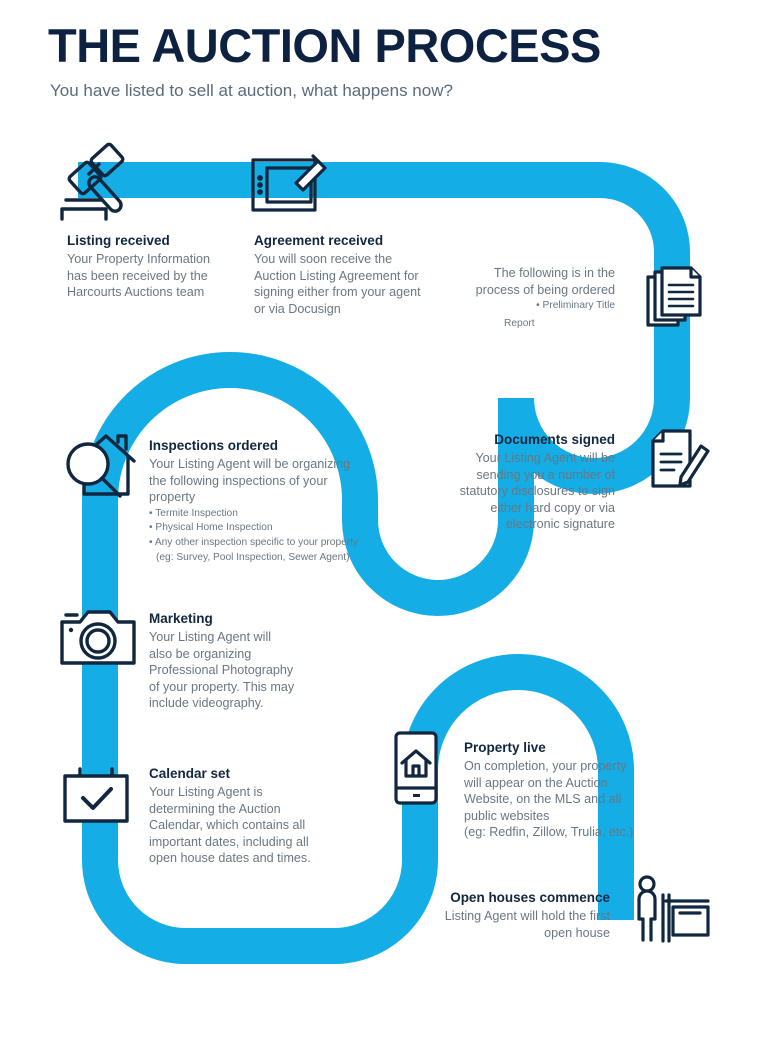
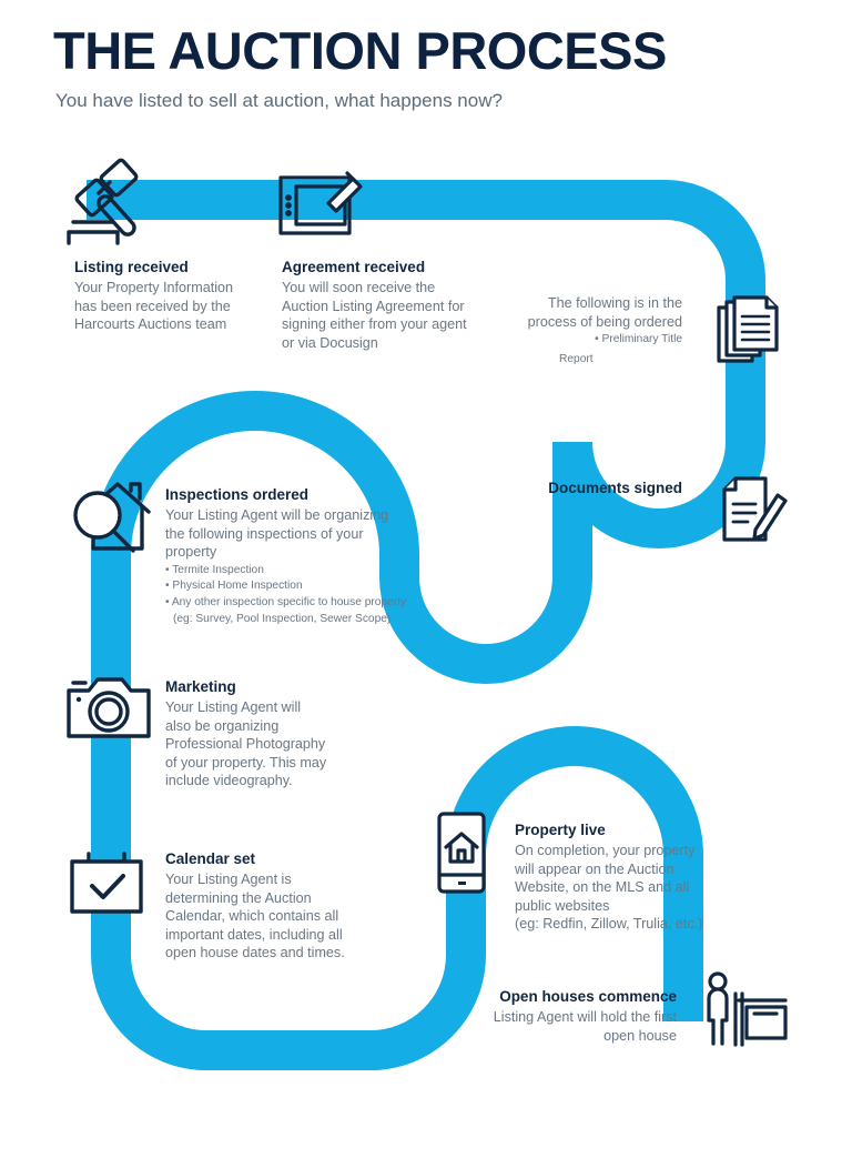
  THE AUCTION PROCESS
  You have listed to sell at auction, what happens now?
  Listing received
  Your Property Information
  has been received by the
  Harcourts Auctions team
  Agreement received
  You will soon receive the
  Auction Listing Agreement for
  signing either from your agent
  or via Docusign
  The following is in the
  process of being ordered
  • Preliminary Title
  Report
  Documents signed
- Your Listing Agent will be
- sending you a number of
- statutory disclosures to sign
- either hard copy or via
- electronic signature
  Inspections ordered
  Your Listing Agent will be organizing
  the following inspections of your
  property
  • Termite Inspection
  • Physical Home Inspection
- • Any other inspection specific to your property
+ • Any other inspection specific to house property
- (eg: Survey, Pool Inspection, Sewer Agent)
+ (eg: Survey, Pool Inspection, Sewer Scope)
  Marketing
  Your Listing Agent will
  also be organizing
  Professional Photography
  of your property. This may
  include videography.
  Calendar set
  Your Listing Agent is
  determining the Auction
  Calendar, which contains all
  important dates, including all
  open house dates and times.
  Property live
  On completion, your property
  will appear on the Auction
  Website, on the MLS and all
  public websites
  (eg: Redfin, Zillow, Trulia, etc.)
  Open houses commence
  Listing Agent will hold the first
  open house
